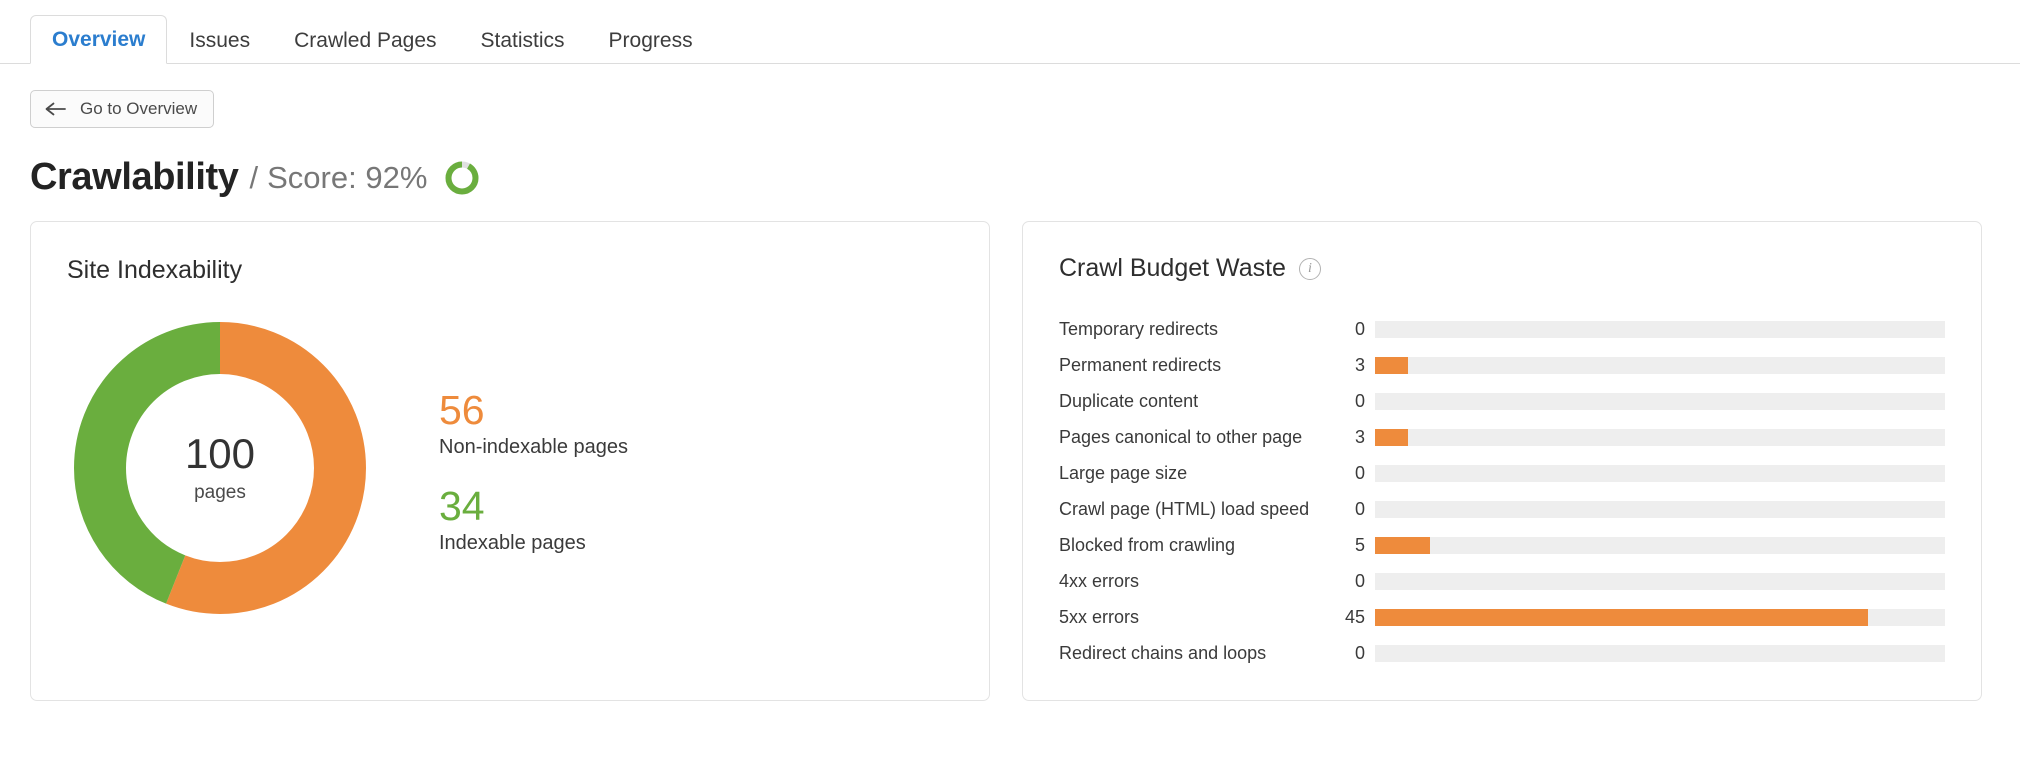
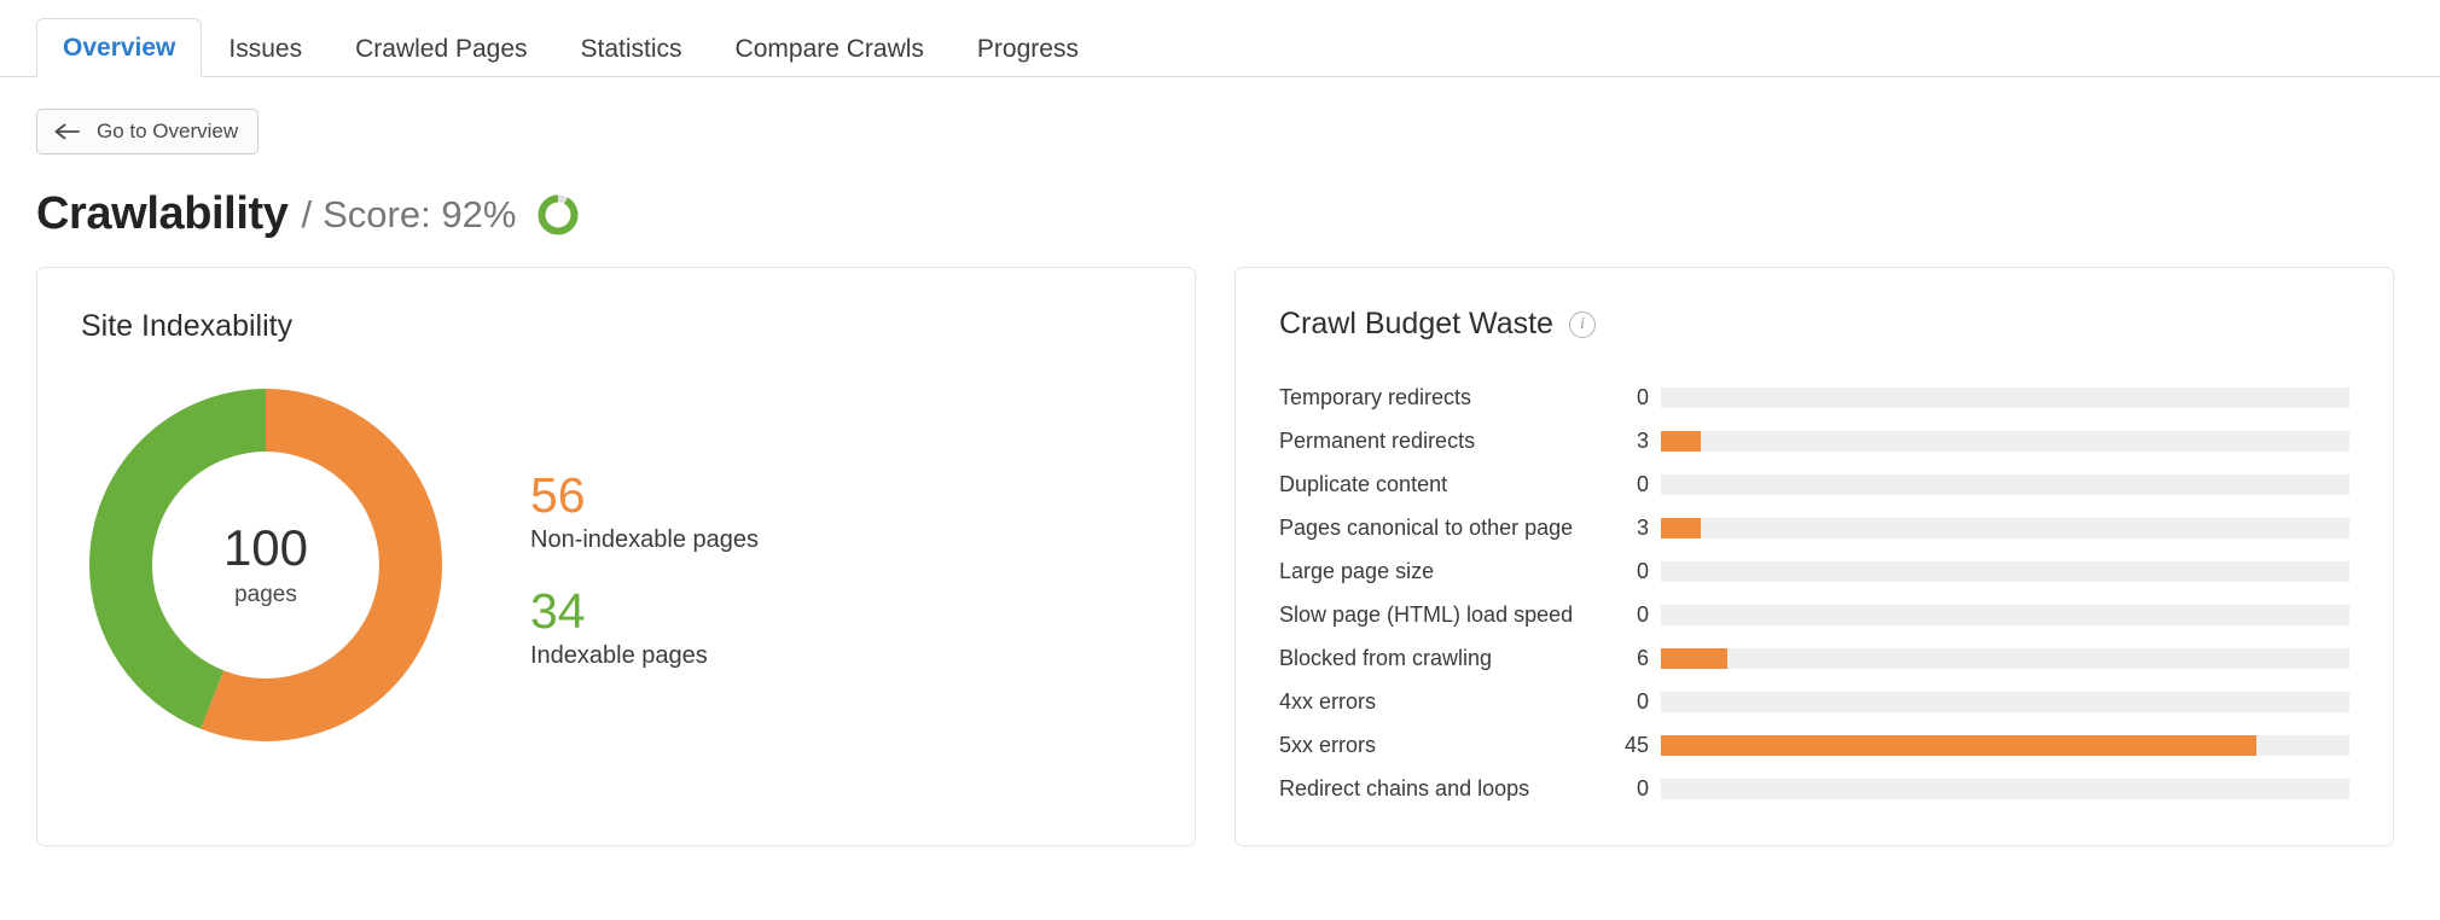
  Overview
  Issues
  Crawled Pages
  Statistics
+ Compare Crawls
  Progress
  Go to Overview
  Crawlability
  /
  Score: 92%
  Site Indexability
  100
  pages
  56
  Non-indexable pages
  34
  Indexable pages
  Crawl Budget Waste
  i
  Temporary redirects
  0
  Permanent redirects
  3
  Duplicate content
  0
  Pages canonical to other page
  3
  Large page size
  0
- Crawl page (HTML) load speed
+ Slow page (HTML) load speed
  0
  Blocked from crawling
- 5
+ 6
  4xx errors
  0
  5xx errors
  45
  Redirect chains and loops
  0
